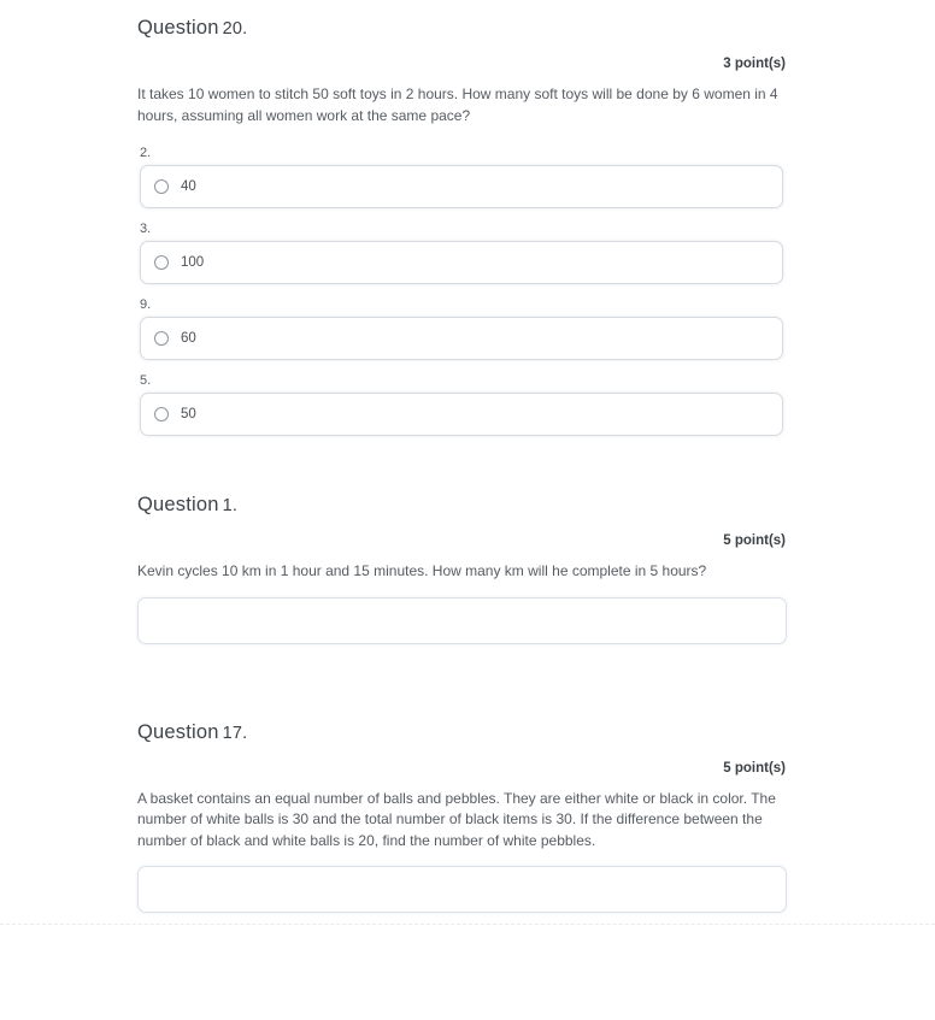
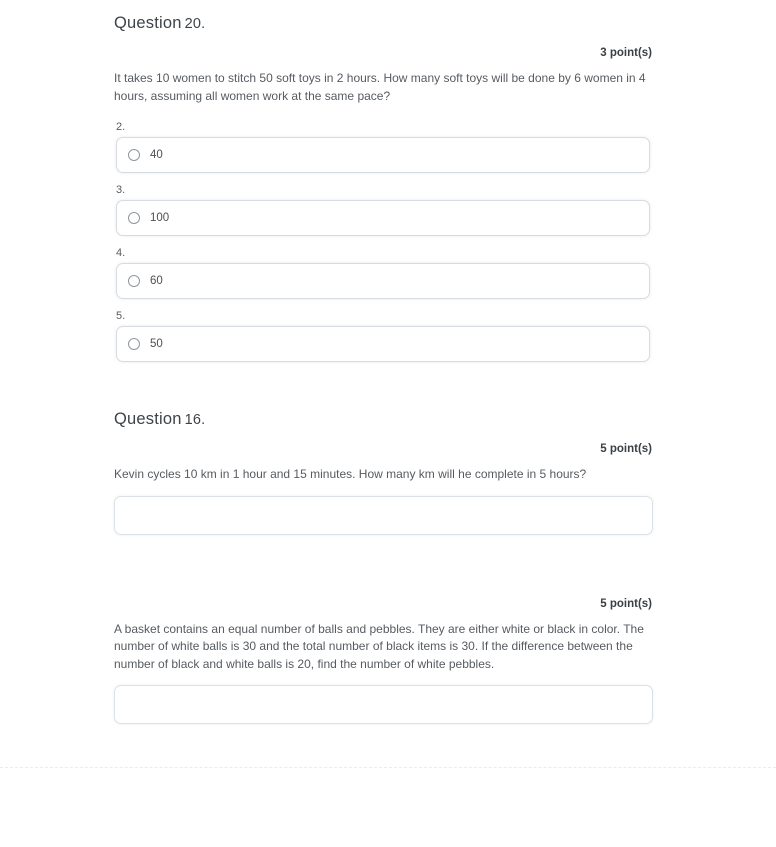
  Question 20.
  3 point(s)
  It takes 10 women to stitch 50 soft toys in 2 hours. How many soft toys will be done by 6 women in 4 hours, assuming all women work at the same pace?
  2.
  40
  3.
  100
- 9.
+ 4.
  60
  5.
  50
- Question 1.
+ Question 16.
  5 point(s)
  Kevin cycles 10 km in 1 hour and 15 minutes. How many km will he complete in 5 hours?
- Question 17.
  5 point(s)
  A basket contains an equal number of balls and pebbles. They are either white or black in color. The number of white balls is 30 and the total number of black items is 30. If the difference between the number of black and white balls is 20, find the number of white pebbles.
